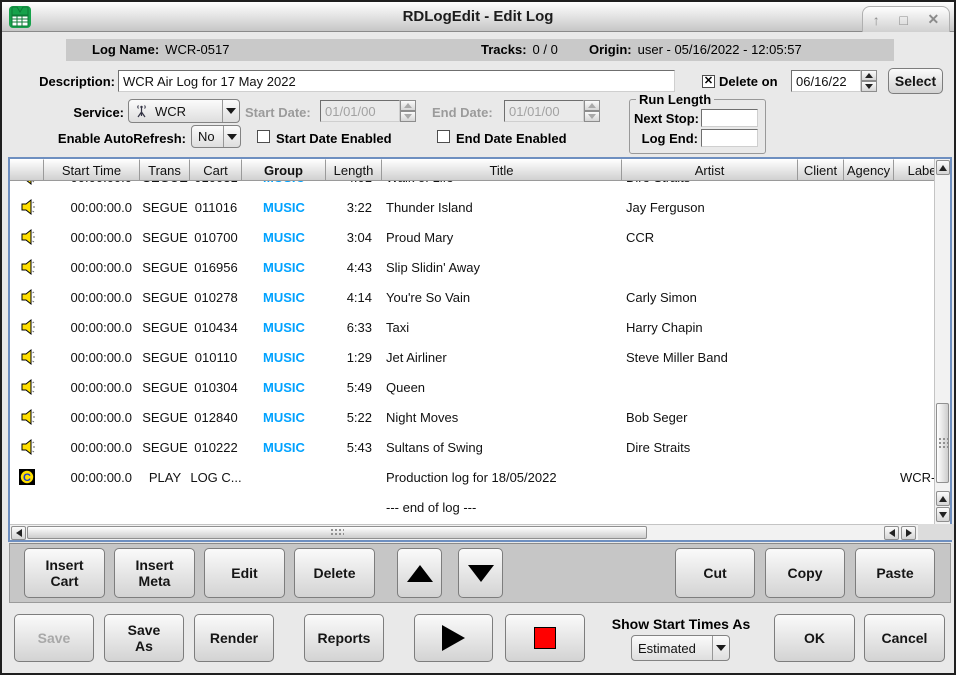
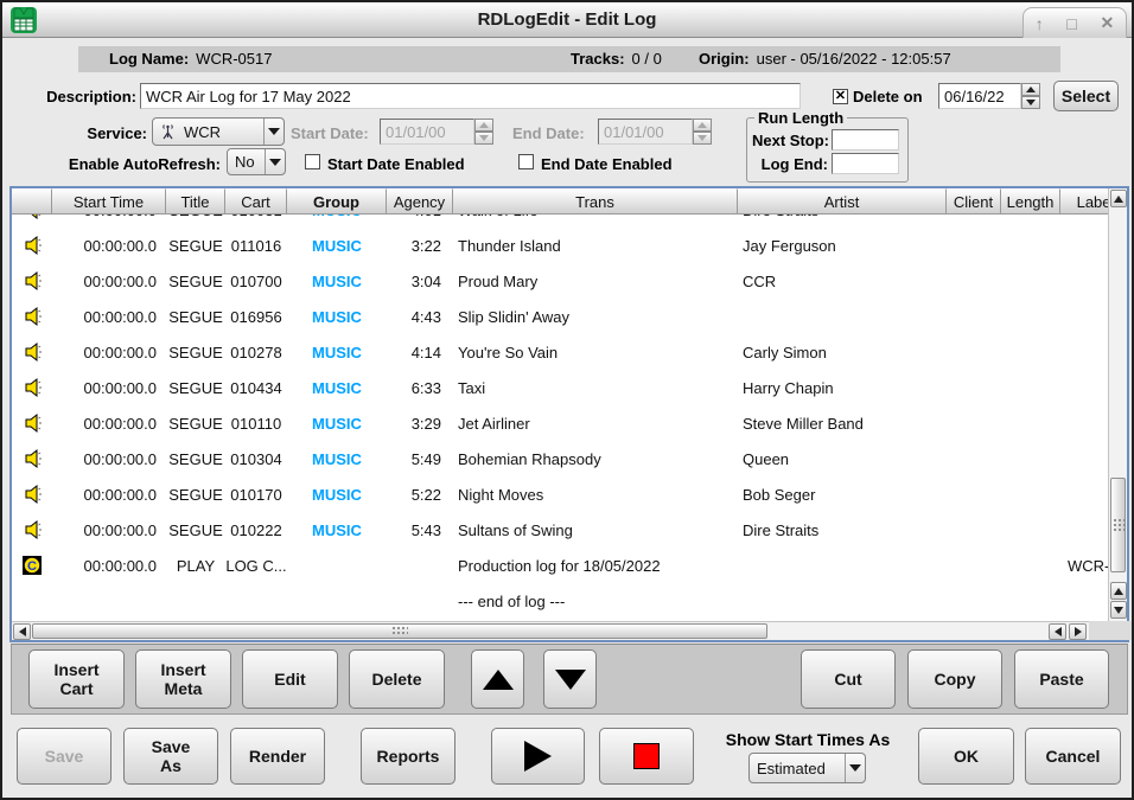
  RDLogEdit - Edit Log
  ↑
  □
  ✕
  Log Name: WCR-0517
  Tracks: 0 / 0
  Origin: user - 05/16/2022 - 12:05:57
  Description:
  WCR Air Log for 17 May 2022
  ✕
  Delete on
  06/16/22
  Select
  Service:
  WCR
  Start Date:
  01/01/00
  End Date:
  01/01/00
  Run Length
  Next Stop:
  Log End:
  Enable AutoRefresh:
  No
  Start Date Enabled
  End Date Enabled
  Start Time
- Trans
+ Title
  Cart
  Group
- Length
+ Agency
- Title
+ Trans
  Artist
  Client
- Agency
+ Length
  Labe
  00:00:00.0
  SEGUE
  011016
  MUSIC
  3:22
  Thunder Island
  Jay Ferguson
  00:00:00.0
  SEGUE
  010700
  MUSIC
  3:04
  Proud Mary
  CCR
  00:00:00.0
  SEGUE
  016956
  MUSIC
  4:43
  Slip Slidin' Away
  00:00:00.0
  SEGUE
  010278
  MUSIC
  4:14
  You're So Vain
  Carly Simon
  00:00:00.0
  SEGUE
  010434
  MUSIC
  6:33
  Taxi
  Harry Chapin
  00:00:00.0
  SEGUE
  010110
  MUSIC
- 1:29
+ 3:29
  Jet Airliner
  Steve Miller Band
  00:00:00.0
  SEGUE
  010304
  MUSIC
  5:49
+ Bohemian Rhapsody
  Queen
  00:00:00.0
  SEGUE
- 012840
+ 010170
  MUSIC
  5:22
  Night Moves
  Bob Seger
  00:00:00.0
  SEGUE
  010222
  MUSIC
  5:43
  Sultans of Swing
  Dire Straits
  C
  00:00:00.0
  PLAY
  LOG C...
  Production log for 18/05/2022
  WCR
  --- end of log ---
  Insert
  Cart
  Insert
  Meta
  Edit
  Delete
  Cut
  Copy
  Paste
  Save
  Save
  As
  Render
  Reports
  Show Start Times As
  Estimated
  OK
  Cancel
